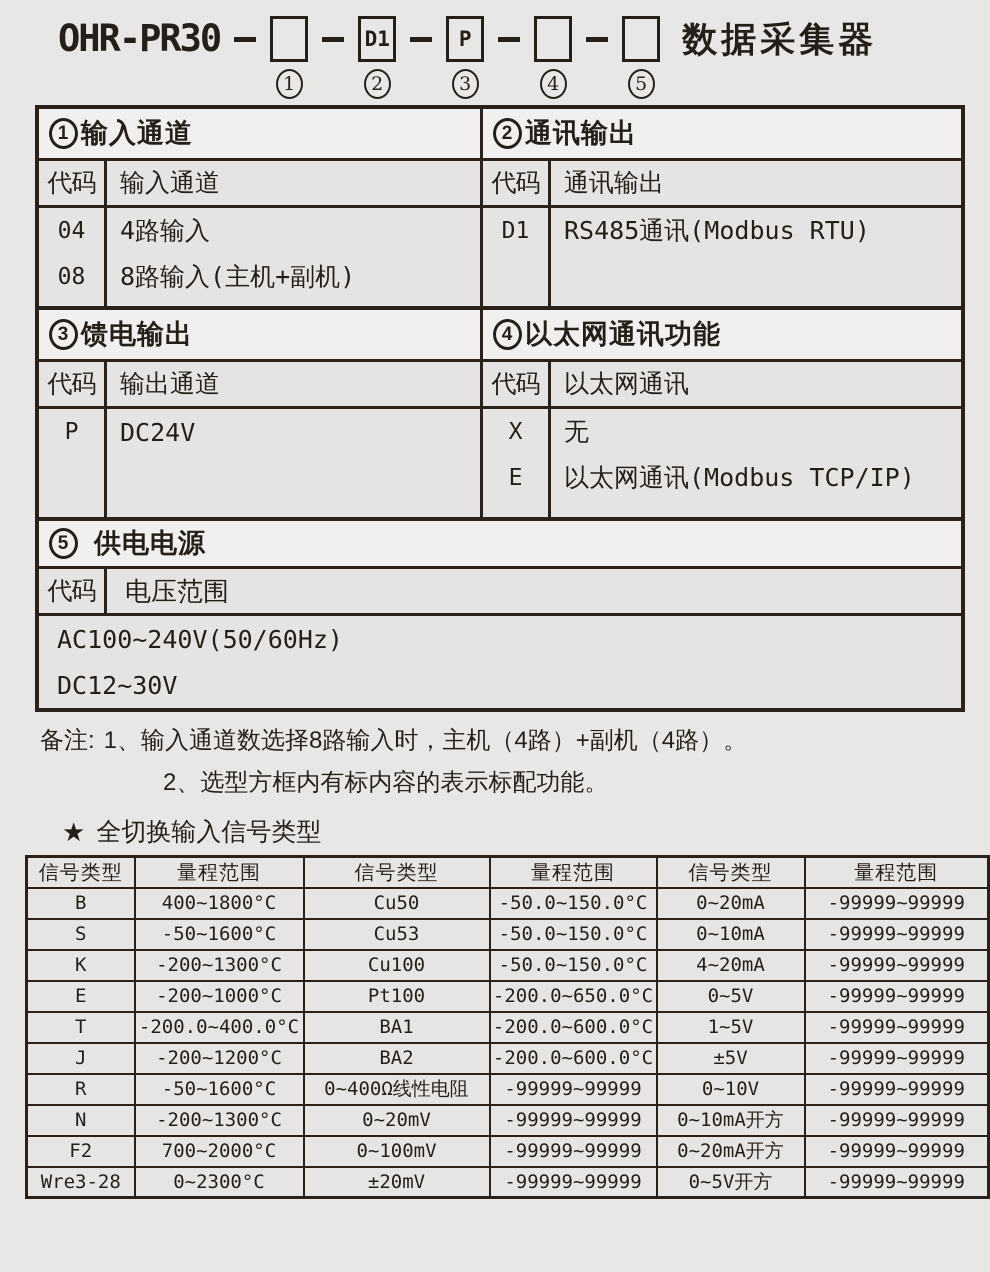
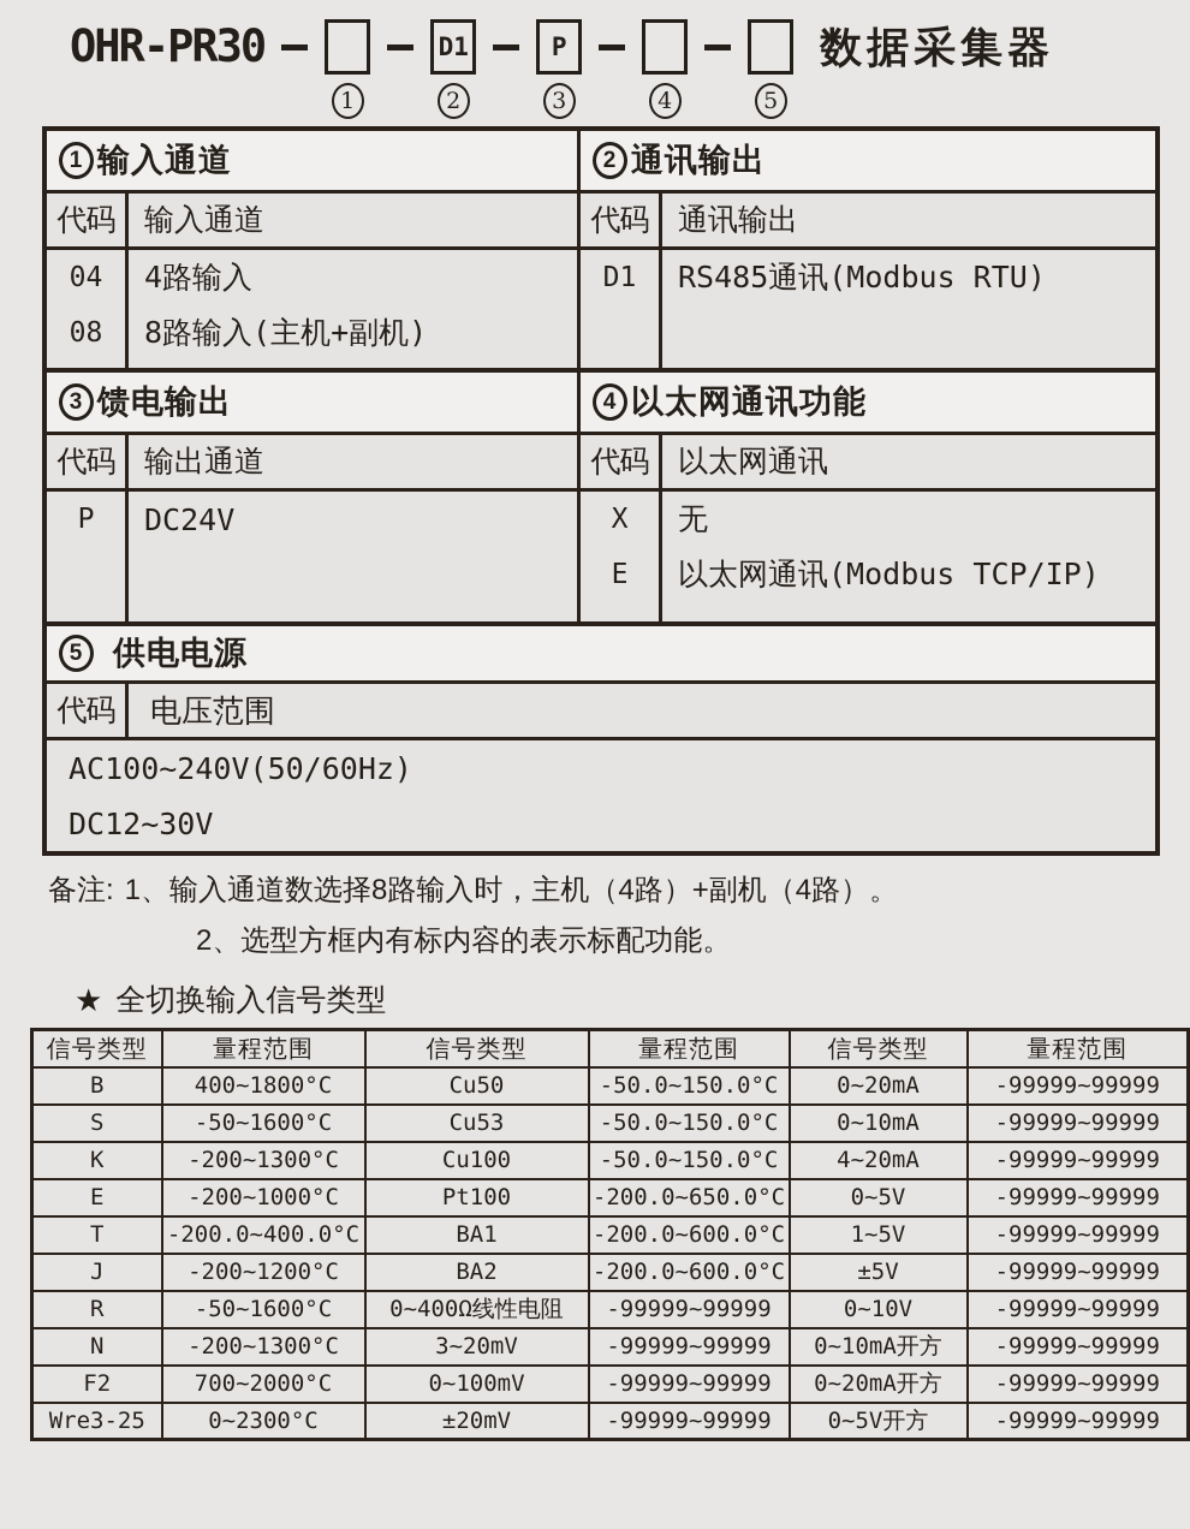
  OHR-PR30
  1
  D1
  2
  P
  3
  4
  5
  数据采集器
  1
  输入通道
  代码
  输入通道
  04
  08
  4路输入
  8路输入(主机+副机)
  2
  通讯输出
  代码
  通讯输出
  D1
  RS485通讯(Modbus RTU)
  3
  馈电输出
  代码
  输出通道
  P
  DC24V
  4
  以太网通讯功能
  代码
  以太网通讯
  X
  E
  无
  以太网通讯(Modbus TCP/IP)
  5
  供电电源
  代码
  电压范围
  AC100~240V(50/60Hz)
  DC12~30V
  备注:
  1、输入通道数选择8路输入时，主机（4路）+副机（4路）。
  2、选型方框内有标内容的表示标配功能。
  ★
  全切换输入信号类型
  信号类型	量程范围	信号类型	量程范围	信号类型	量程范围
  B	400~1800°C	Cu50	-50.0~150.0°C	0~20mA	-99999~99999
  S	-50~1600°C	Cu53	-50.0~150.0°C	0~10mA	-99999~99999
  K	-200~1300°C	Cu100	-50.0~150.0°C	4~20mA	-99999~99999
  E	-200~1000°C	Pt100	-200.0~650.0°C	0~5V	-99999~99999
  T	-200.0~400.0°C	BA1	-200.0~600.0°C	1~5V	-99999~99999
  J	-200~1200°C	BA2	-200.0~600.0°C	±5V	-99999~99999
  R	-50~1600°C	0~400Ω线性电阻	-99999~99999	0~10V	-99999~99999
- N	-200~1300°C	0~20mV	-99999~99999	0~10mA开方	-99999~99999
+ N	-200~1300°C	3~20mV	-99999~99999	0~10mA开方	-99999~99999
  F2	700~2000°C	0~100mV	-99999~99999	0~20mA开方	-99999~99999
- Wre3-28	0~2300°C	±20mV	-99999~99999	0~5V开方	-99999~99999
+ Wre3-25	0~2300°C	±20mV	-99999~99999	0~5V开方	-99999~99999
